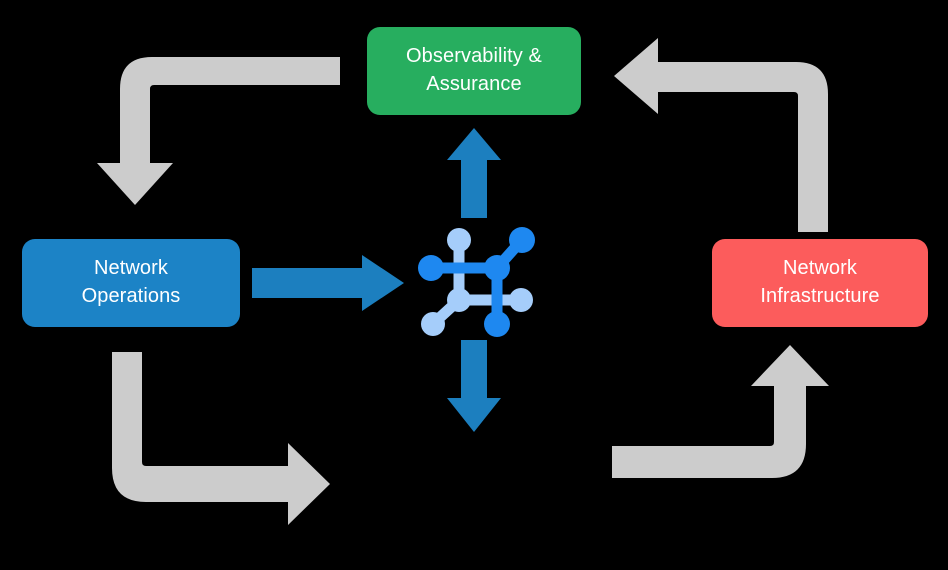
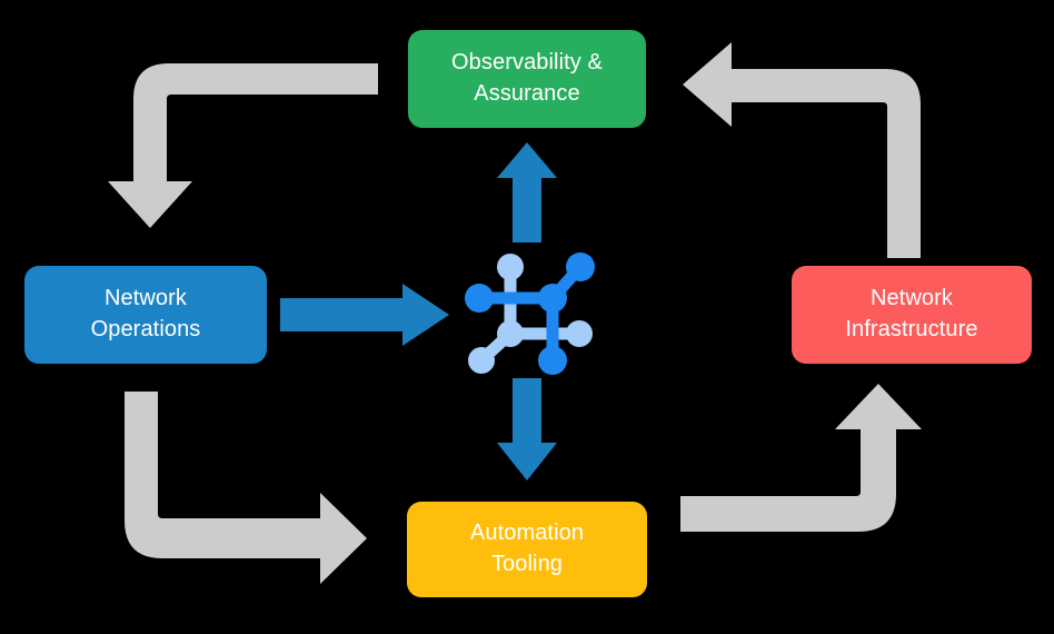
  Observability &
  Assurance
  Network
  Operations
  Network
  Infrastructure
+ Automation
+ Tooling
